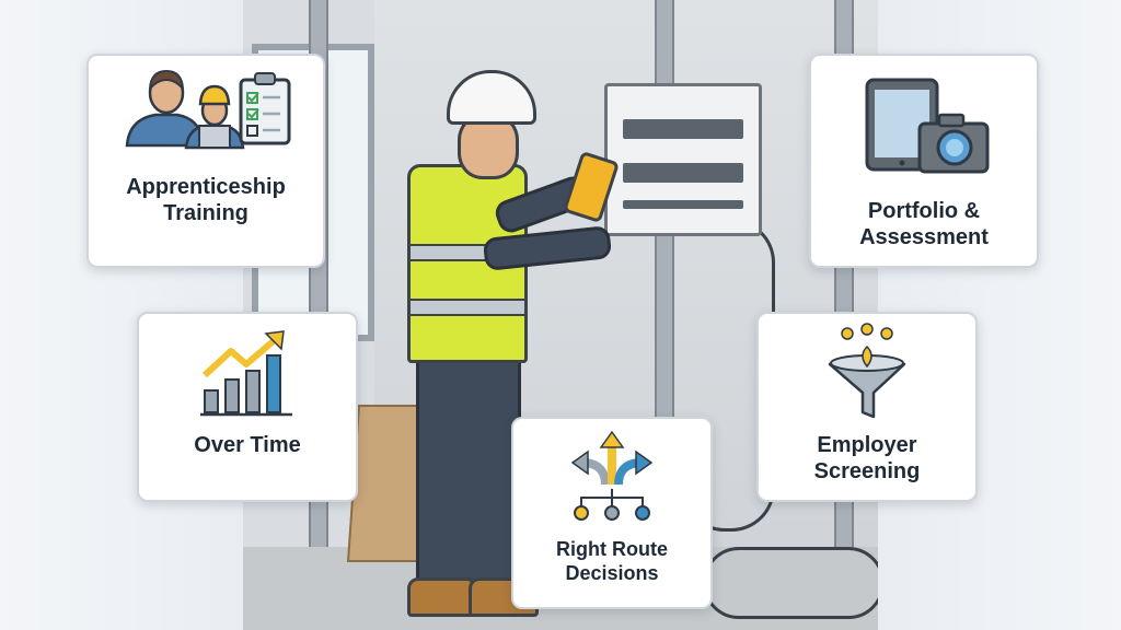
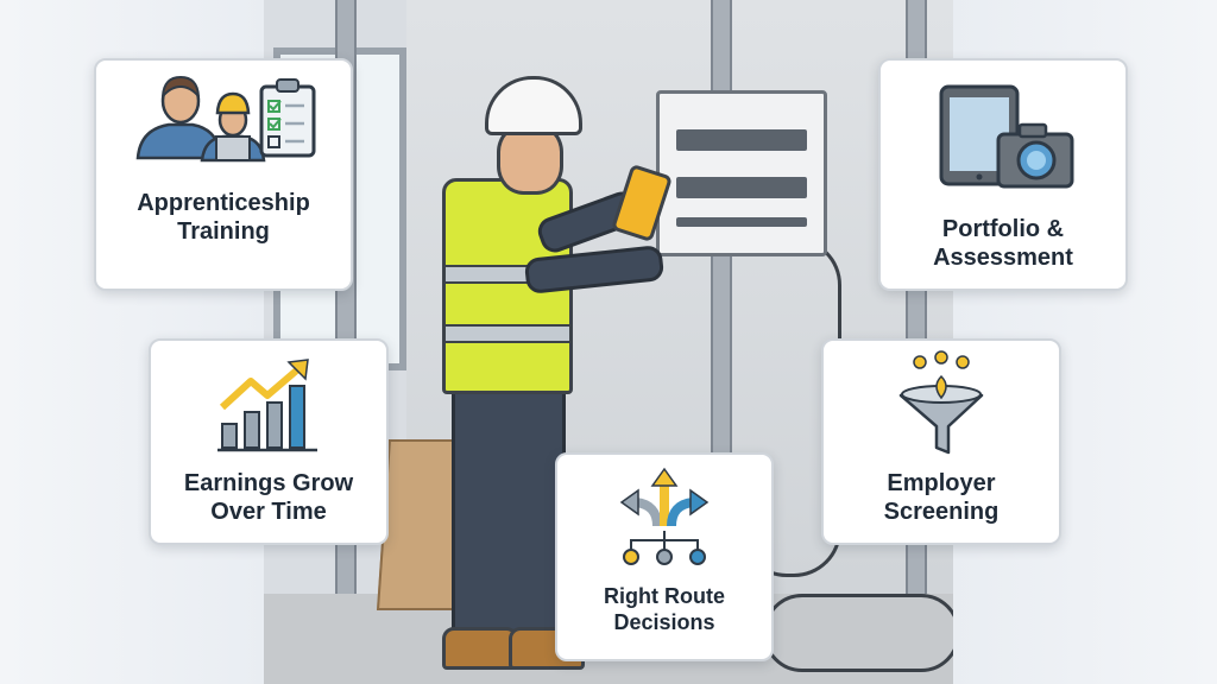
  Apprenticeship
  Training
  Portfolio &
  Assessment
+ Earnings Grow
  Over Time
  Right Route
  Decisions
  Employer
  Screening
